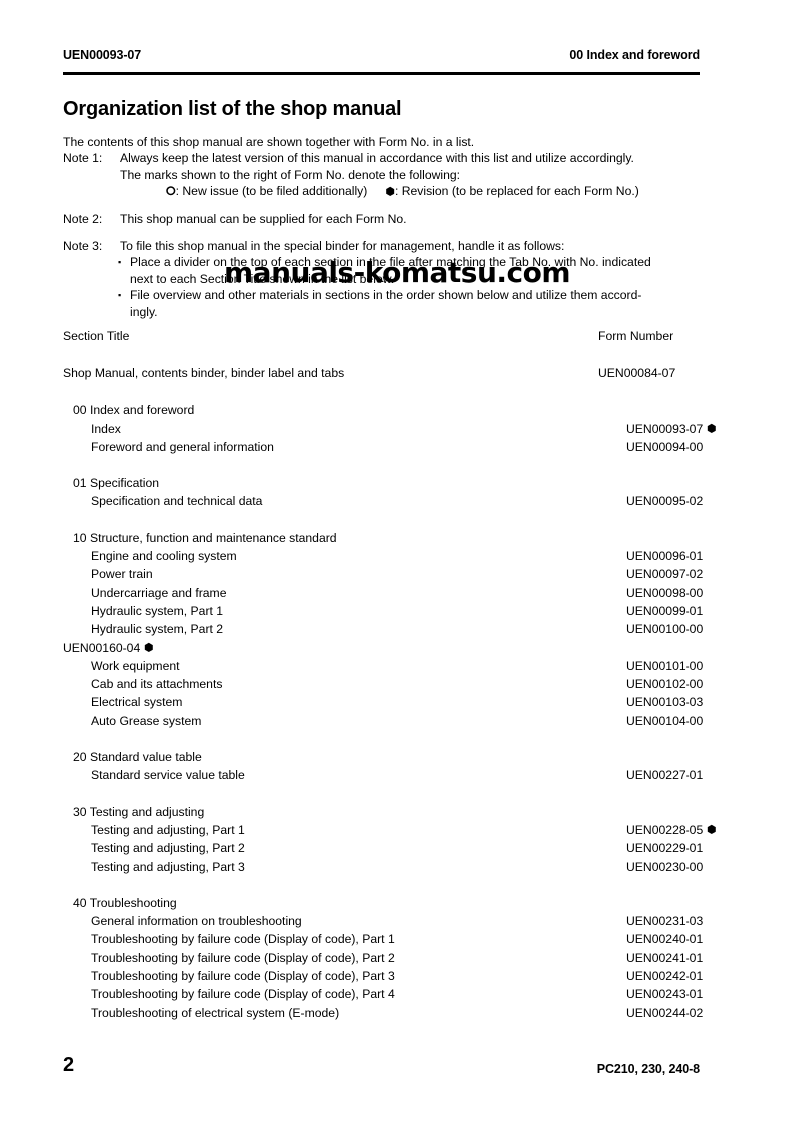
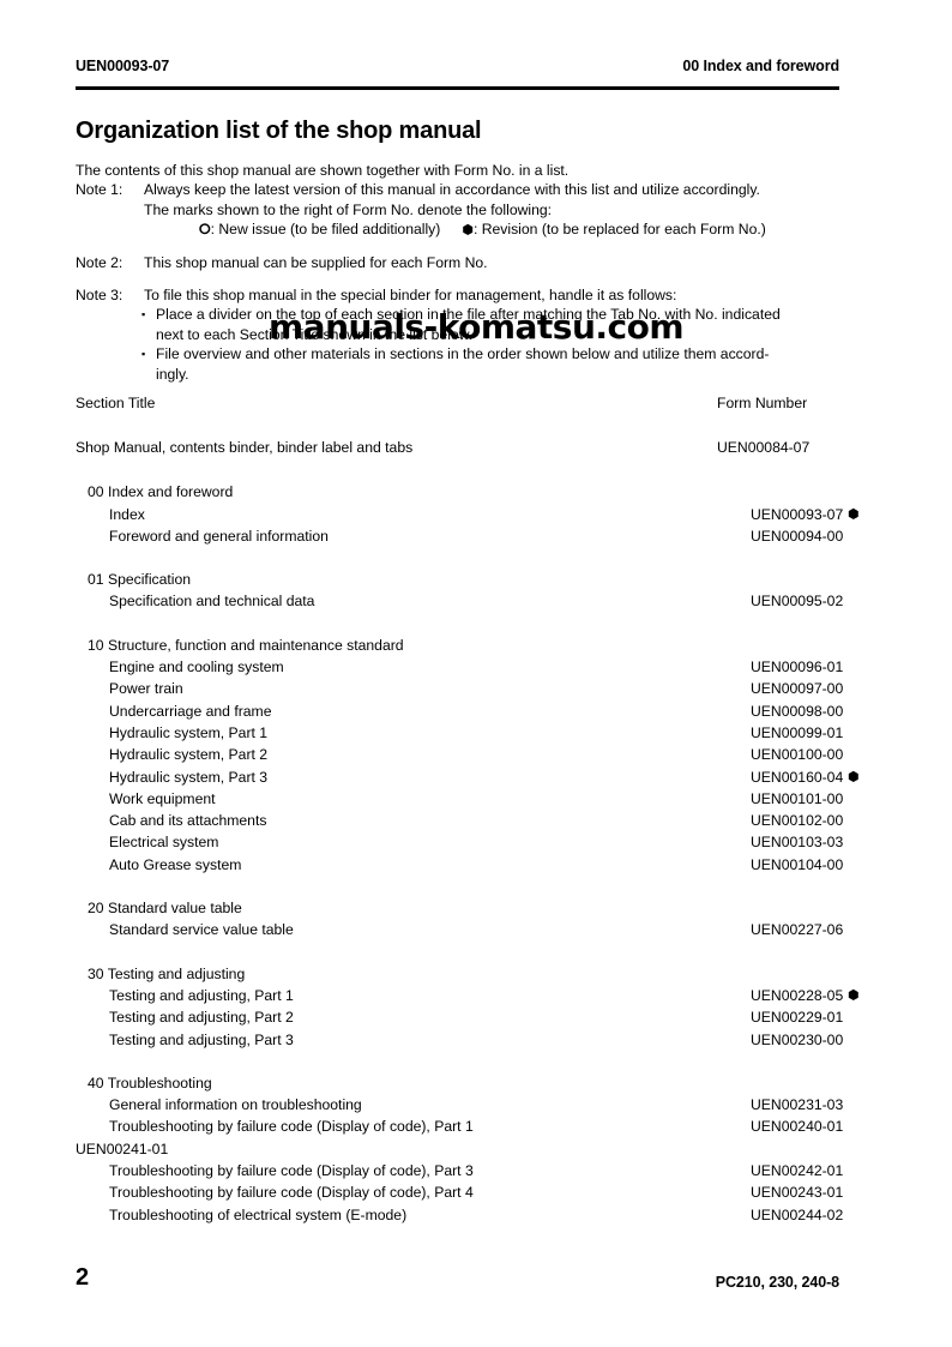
  UEN00093-07
  00 Index and foreword
  Organization list of the shop manual
  The contents of this shop manual are shown together with Form No. in a list.
  Note 1:
  Always keep the latest version of this manual in accordance with this list and utilize accordingly.
  The marks shown to the right of Form No. denote the following:
  ⭘: New issue (to be filed additionally) ⬢: Revision (to be replaced for each Form No.)
  Note 2:
  This shop manual can be supplied for each Form No.
  Note 3:
  To file this shop manual in the special binder for management, handle it as follows:
  ▪
  Place a divider on the top of each section in the file after matching the Tab No. with No. indicated
  next to each Section Title shown in the list below.
  ▪
  File overview and other materials in sections in the order shown below and utilize them accord-
  ingly.
  manuals-komatsu.com
  Section Title
  Form Number
  Shop Manual, contents binder, binder label and tabs
  UEN00084-07
  00 Index and foreword
  Index
  UEN00093-07
  ⬢
  Foreword and general information
  UEN00094-00
  01 Specification
  Specification and technical data
  UEN00095-02
  10 Structure, function and maintenance standard
  Engine and cooling system
  UEN00096-01
  Power train
- UEN00097-02
+ UEN00097-00
  Undercarriage and frame
  UEN00098-00
  Hydraulic system, Part 1
  UEN00099-01
  Hydraulic system, Part 2
  UEN00100-00
+ Hydraulic system, Part 3
  UEN00160-04
  ⬢
  Work equipment
  UEN00101-00
  Cab and its attachments
  UEN00102-00
  Electrical system
  UEN00103-03
  Auto Grease system
  UEN00104-00
  20 Standard value table
  Standard service value table
- UEN00227-01
+ UEN00227-06
  30 Testing and adjusting
  Testing and adjusting, Part 1
  UEN00228-05
  ⬢
  Testing and adjusting, Part 2
  UEN00229-01
  Testing and adjusting, Part 3
  UEN00230-00
  40 Troubleshooting
  General information on troubleshooting
  UEN00231-03
  Troubleshooting by failure code (Display of code), Part 1
  UEN00240-01
- Troubleshooting by failure code (Display of code), Part 2
  UEN00241-01
  Troubleshooting by failure code (Display of code), Part 3
  UEN00242-01
  Troubleshooting by failure code (Display of code), Part 4
  UEN00243-01
  Troubleshooting of electrical system (E-mode)
  UEN00244-02
  2
  PC210, 230, 240-8
